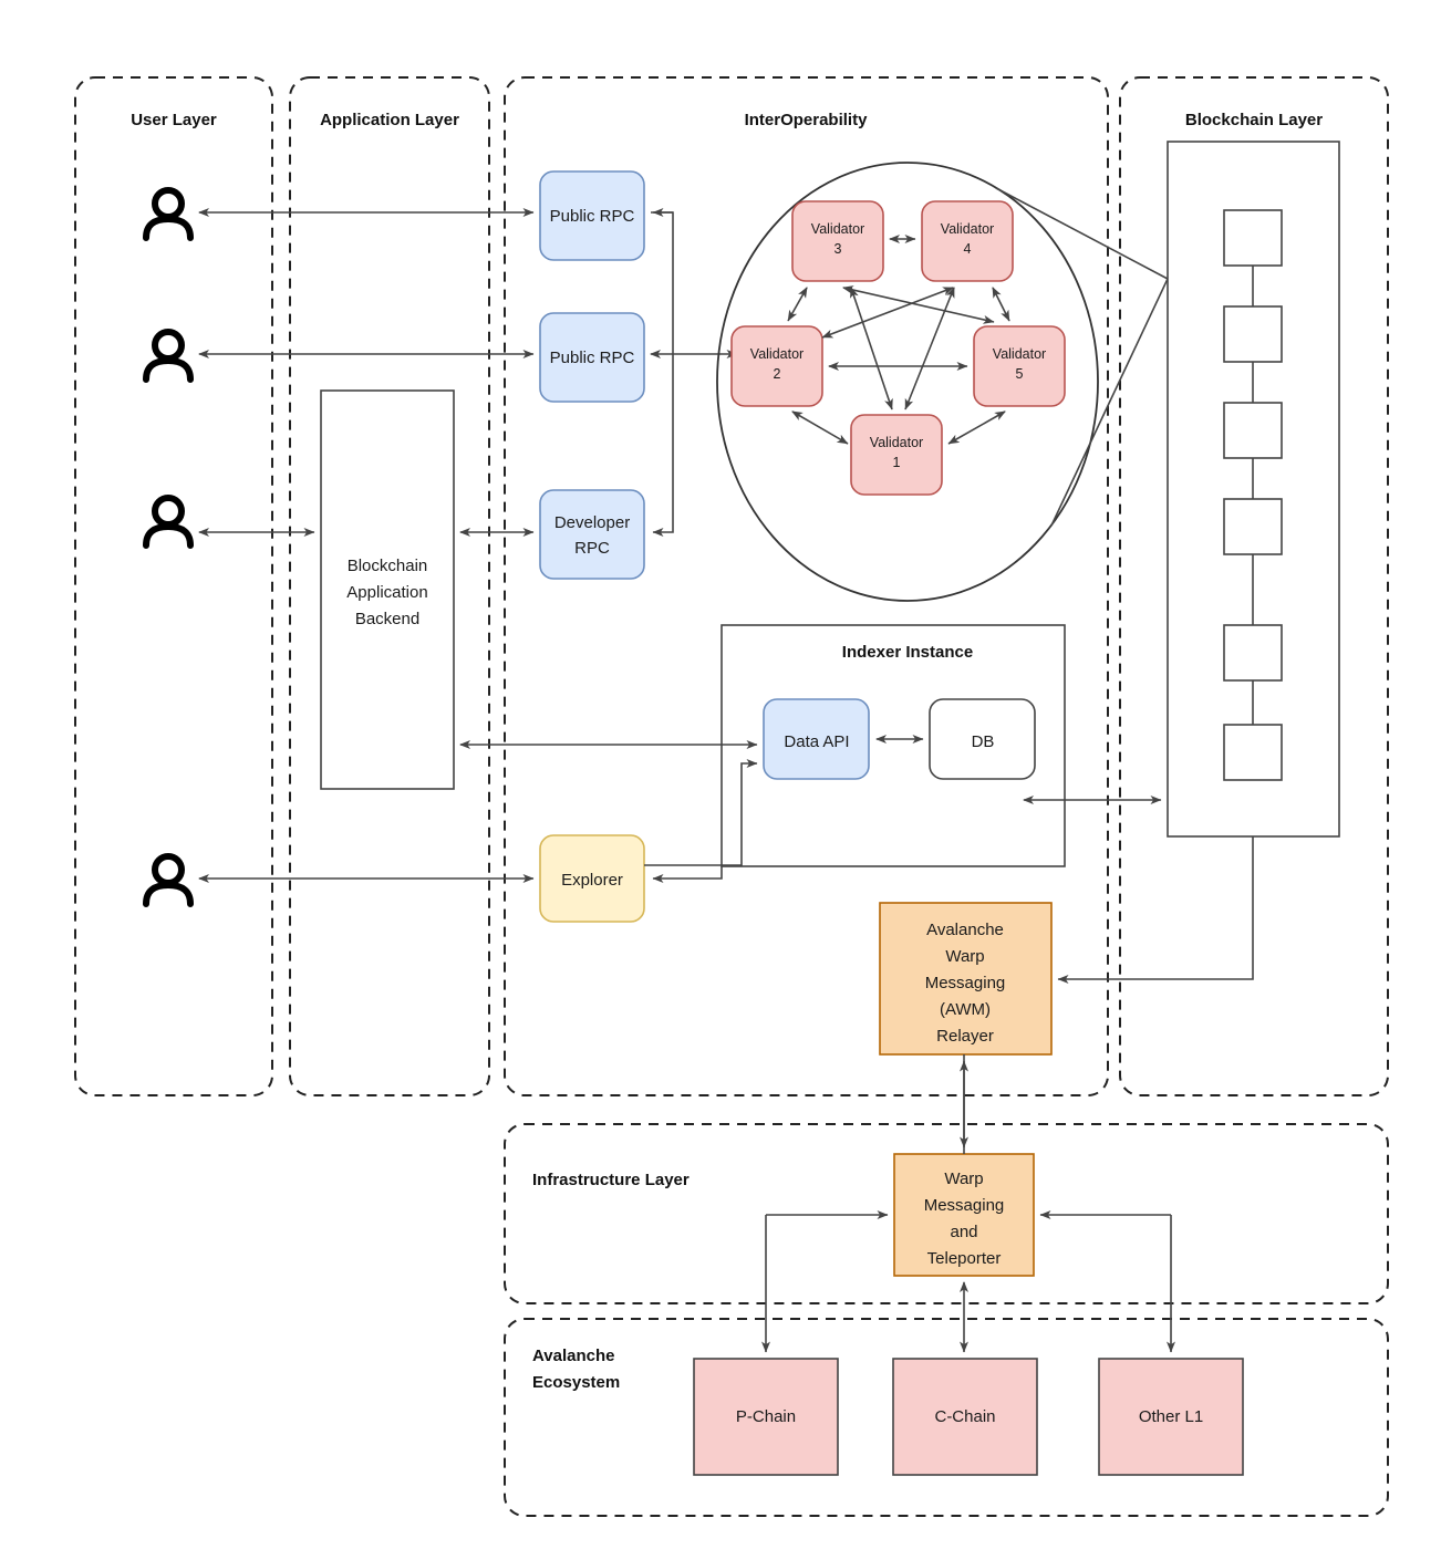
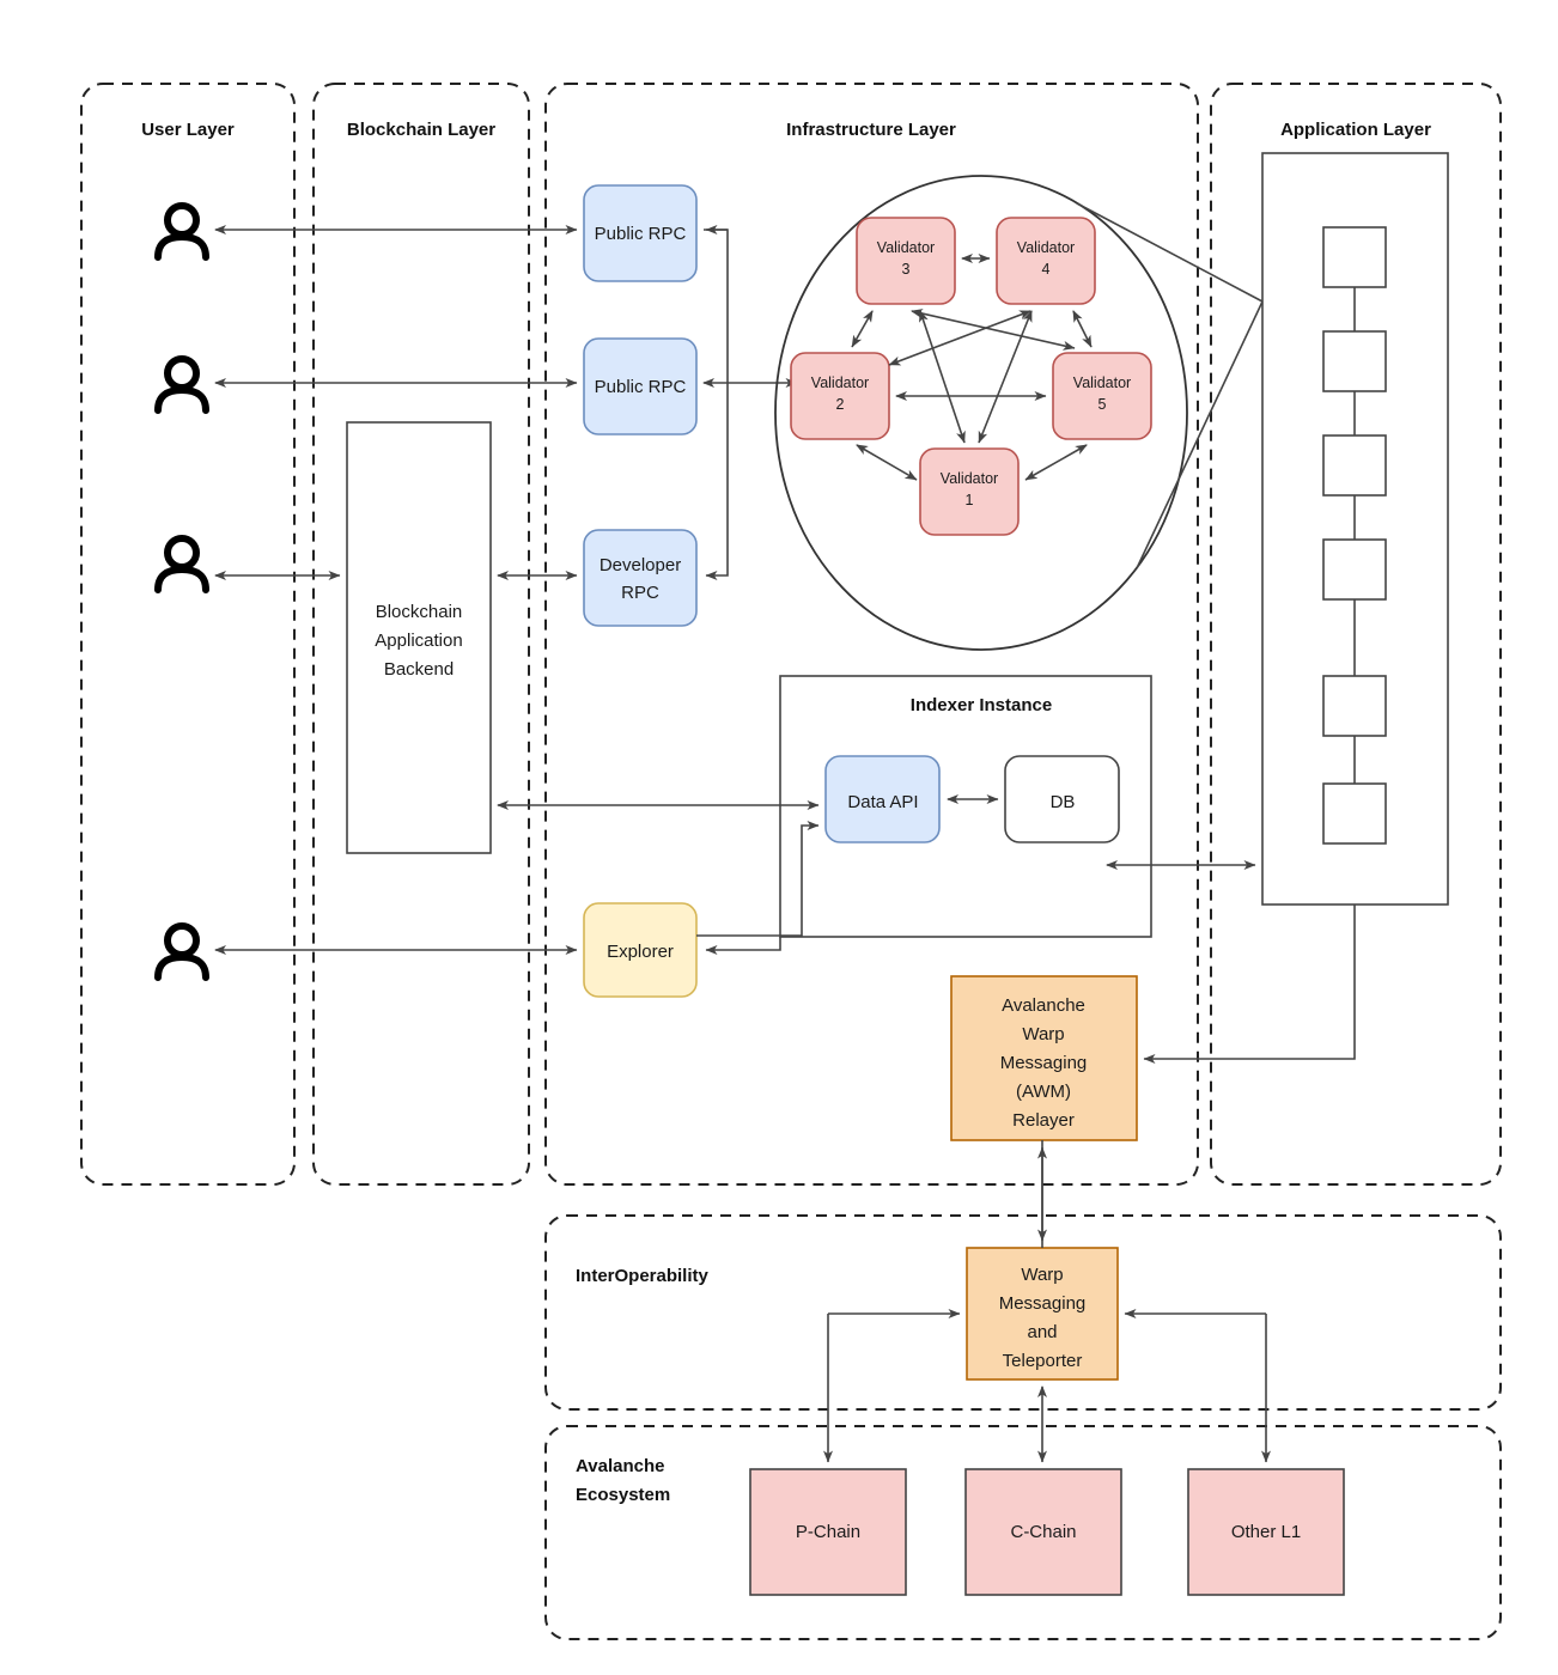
  User Layer
- Application Layer
+ Blockchain Layer
- InterOperability
+ Infrastructure Layer
- Blockchain Layer
+ Application Layer
- Infrastructure Layer
+ InterOperability
  Avalanche
  Ecosystem
  Blockchain
  Application
  Backend
  Public RPC
  Public RPC
  Developer
  RPC
  Validator
  3
  Validator
  4
  Validator
  2
  Validator
  5
  Validator
  1
  Indexer Instance
  Data API
  DB
  Explorer
  Avalanche
  Warp
  Messaging
  (AWM)
  Relayer
  Warp
  Messaging
  and
  Teleporter
  P-Chain
  C-Chain
  Other L1
